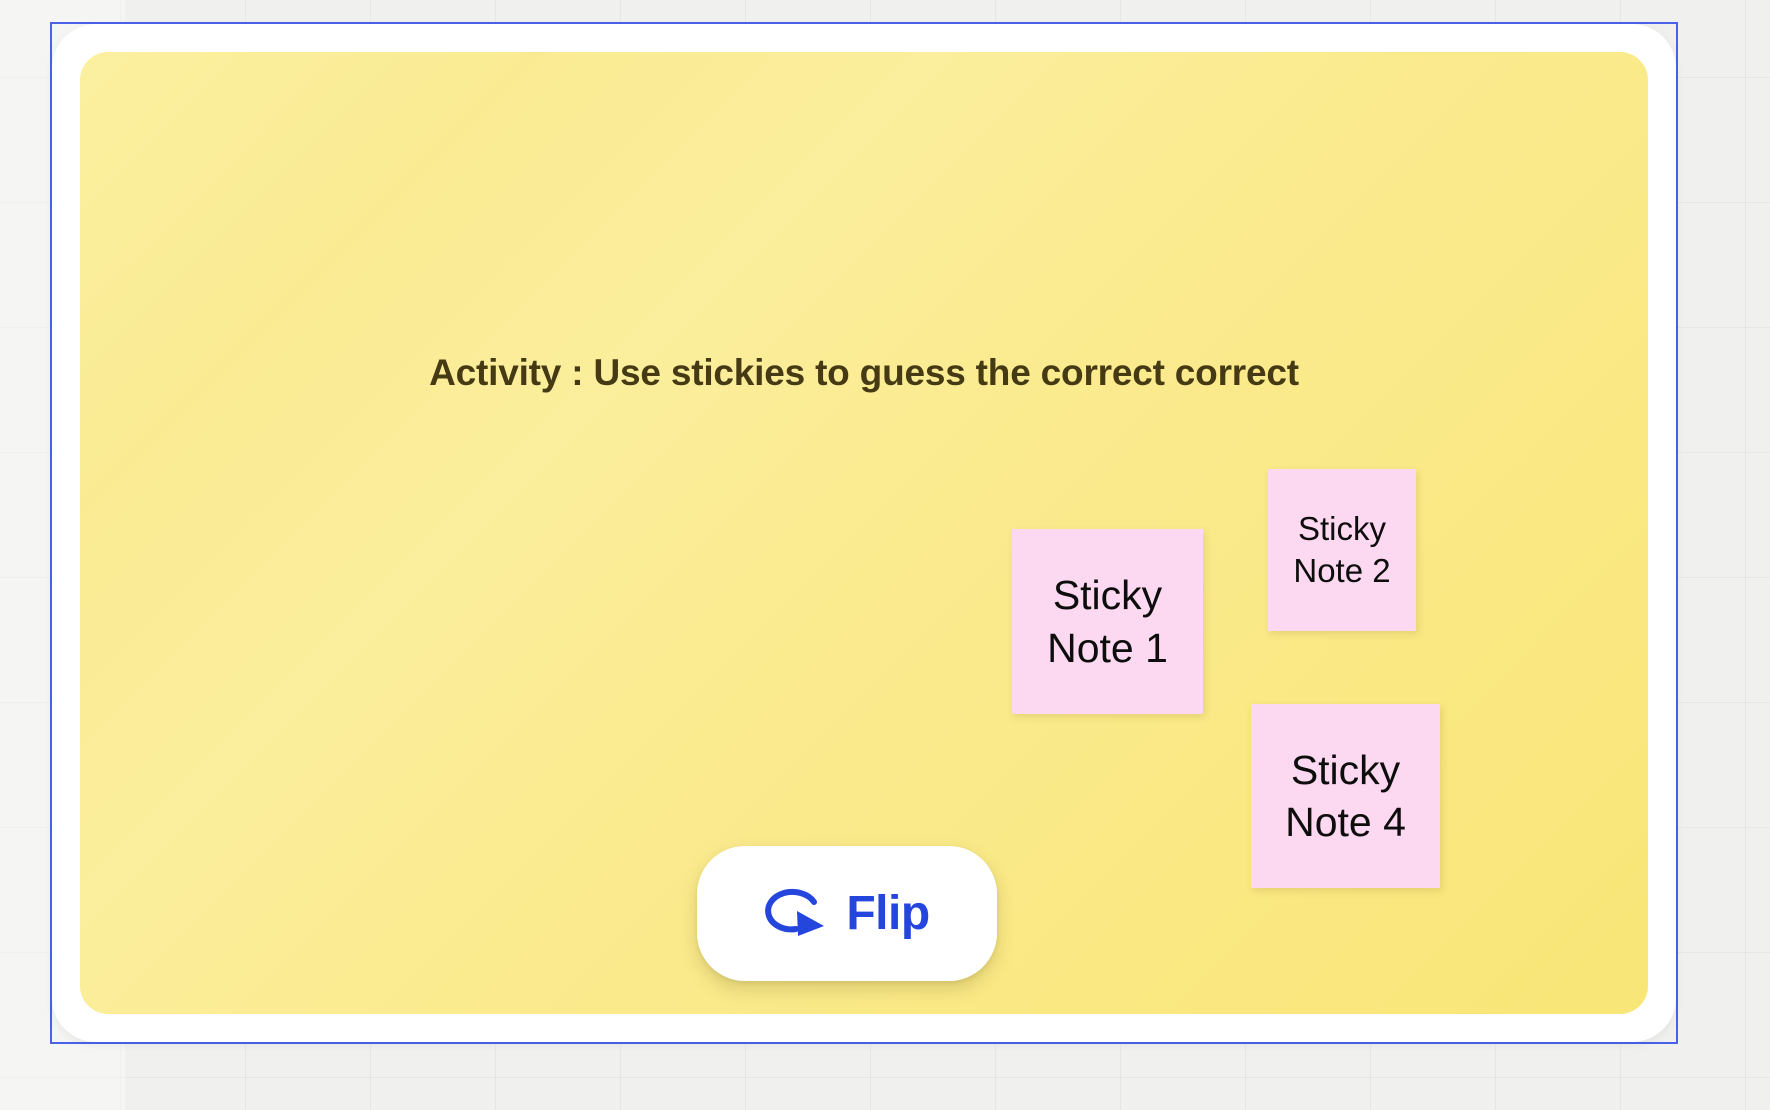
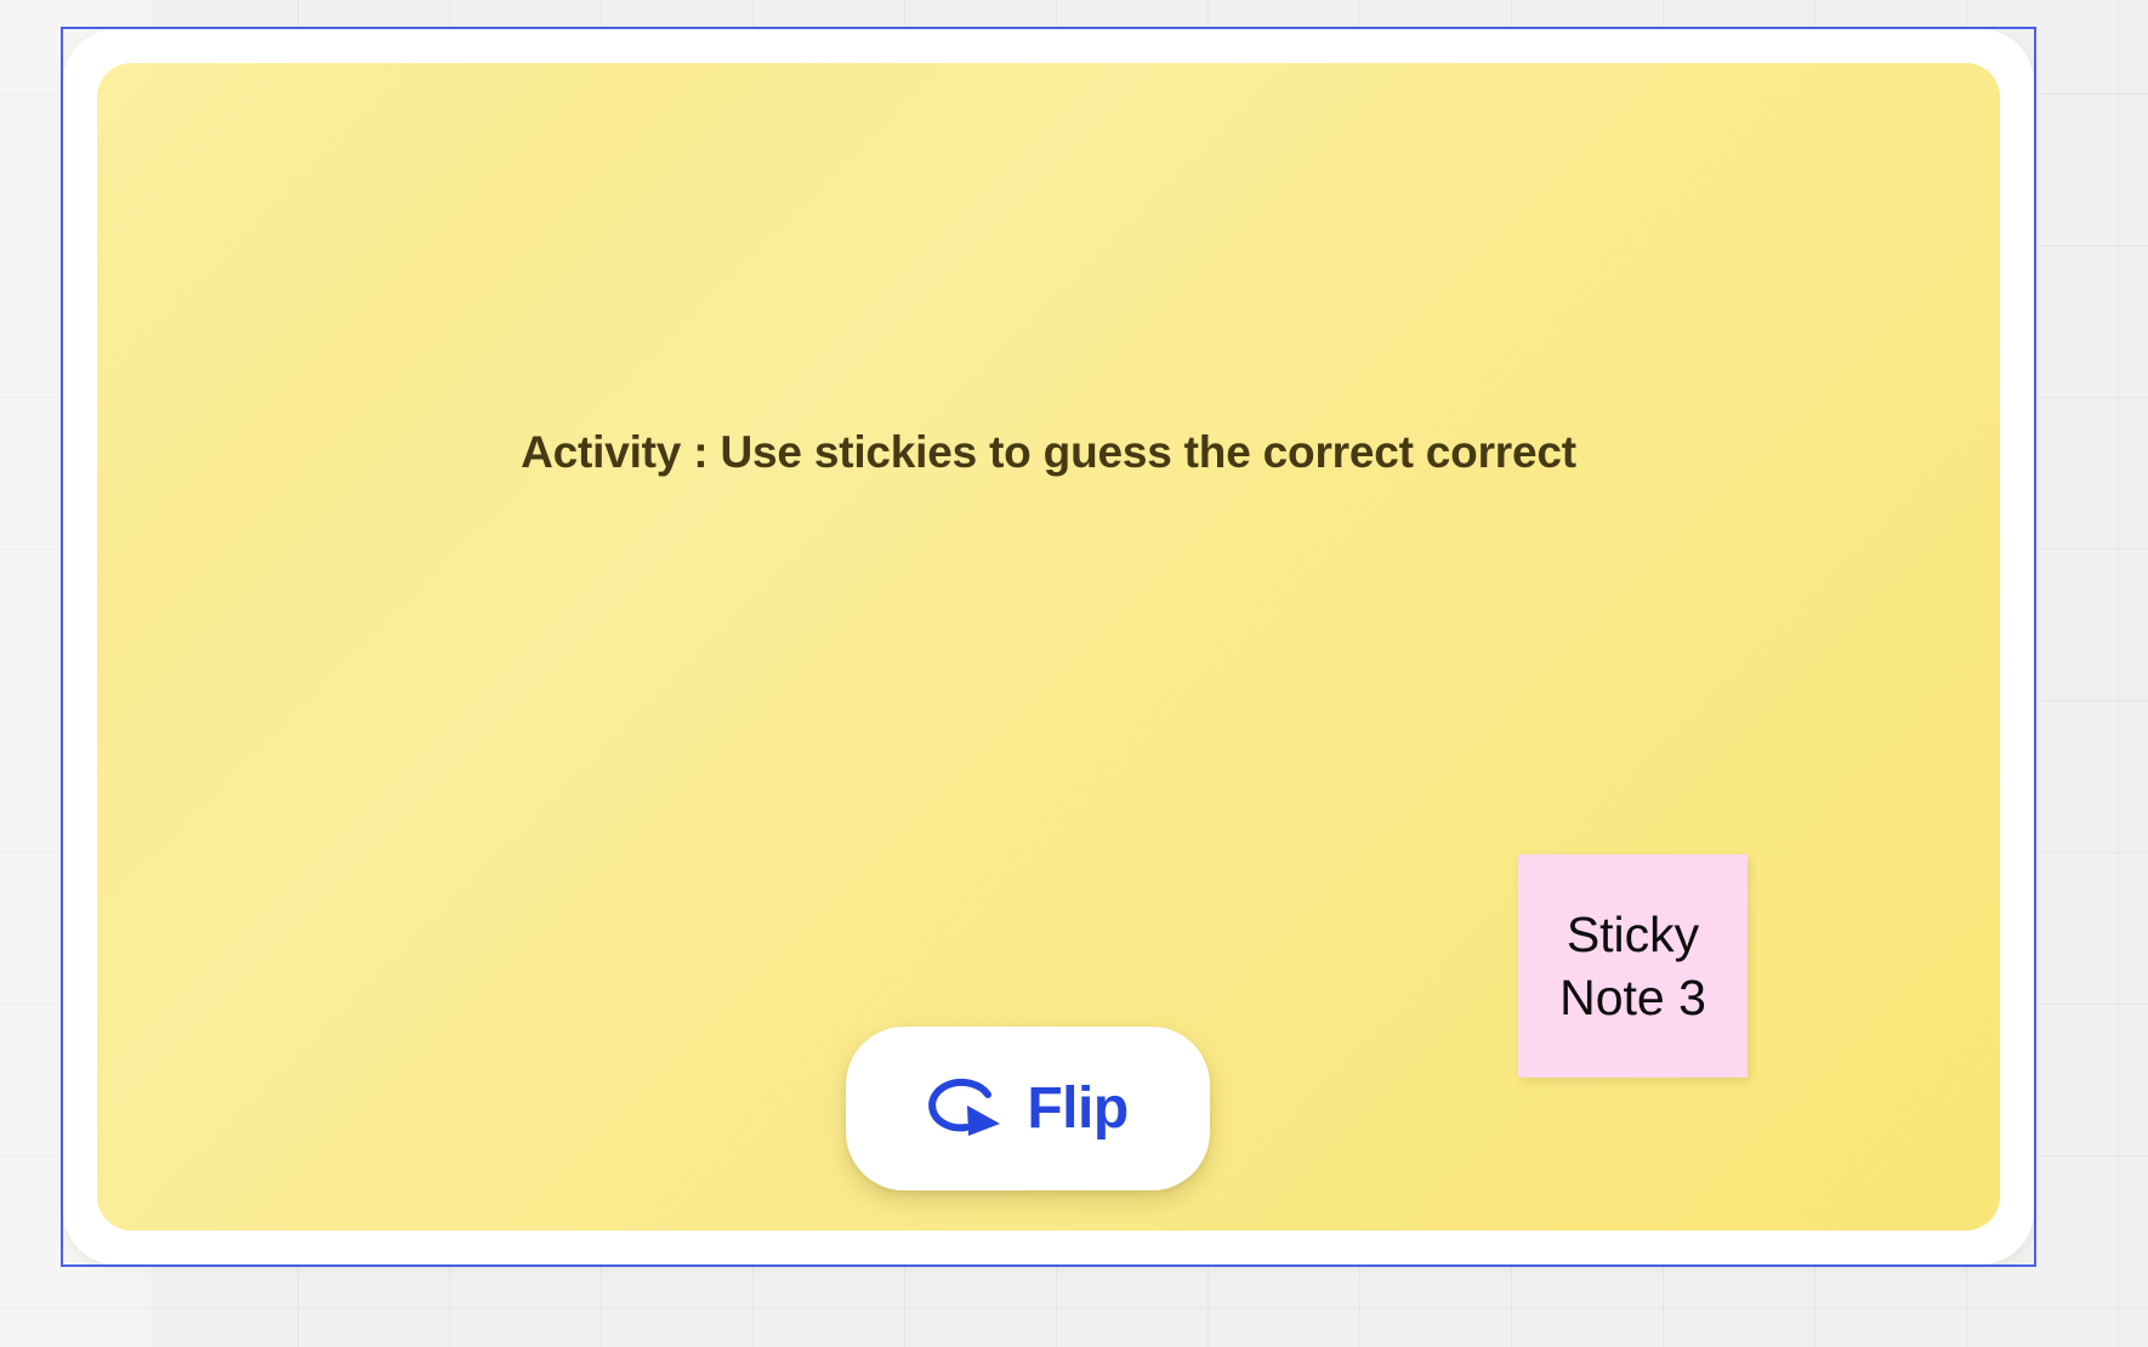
  Activity : Use stickies to guess the correct correct
- Sticky Note 1
- Sticky Note 2
- Sticky Note 4
+ Sticky Note 3
  Flip
